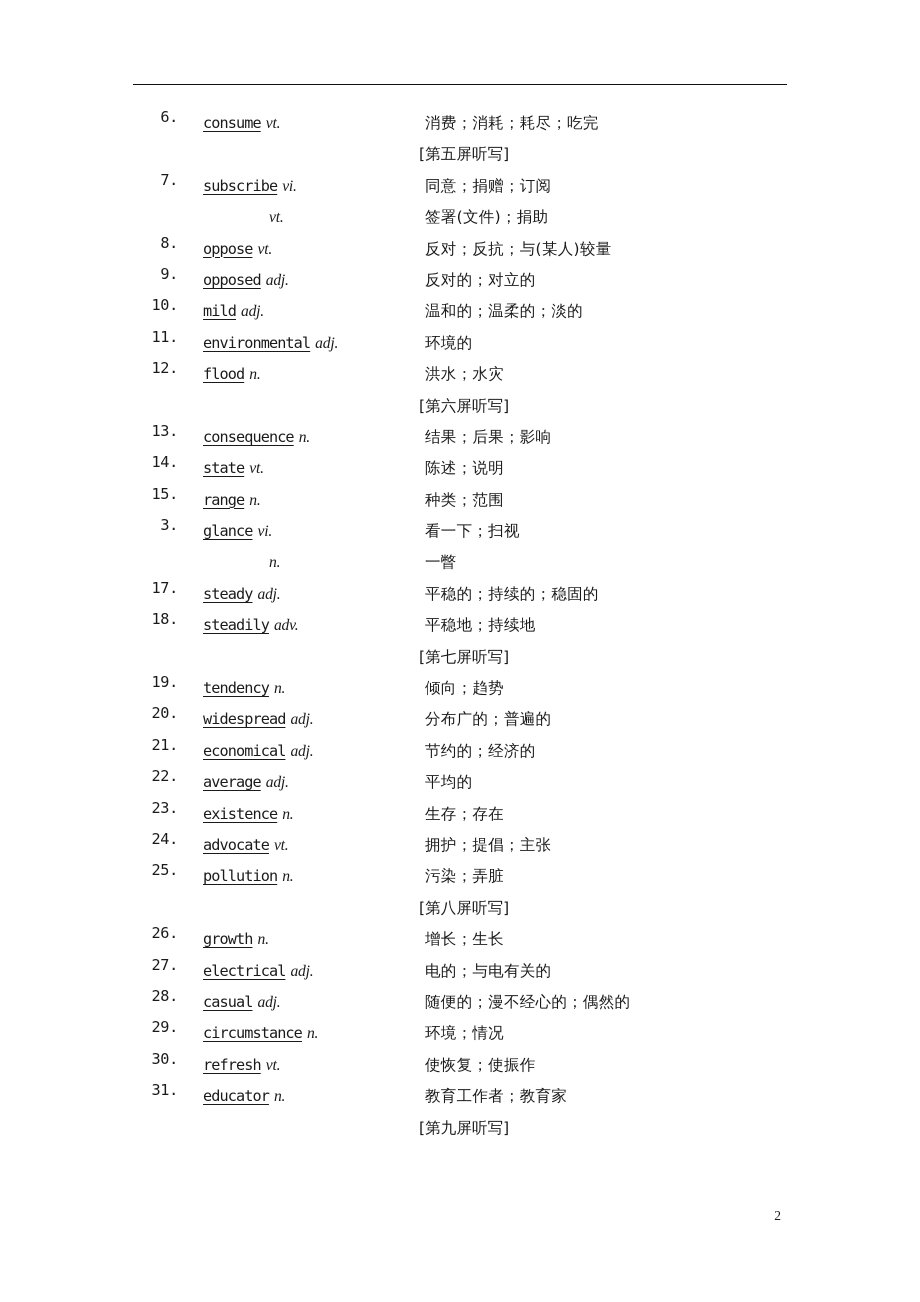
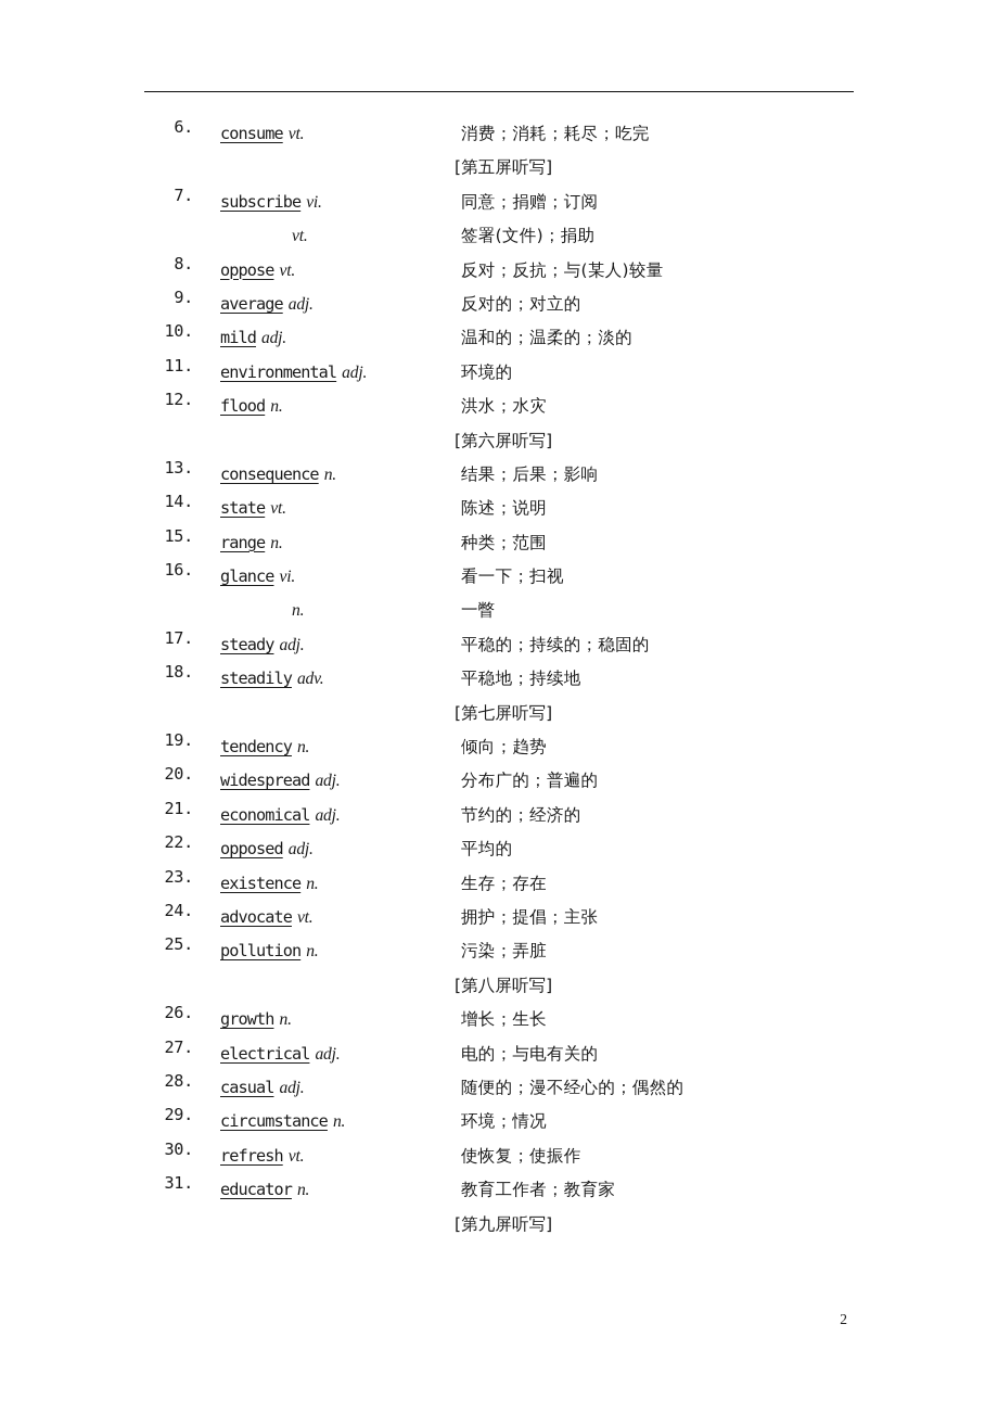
  6.
  consume vt.
  消费；消耗；耗尽；吃完
  [第五屏听写]
  7.
  subscribe vi.
  同意；捐赠；订阅
  vt.
  签署(文件)；捐助
  8.
  oppose vt.
  反对；反抗；与(某人)较量
  9.
- opposed adj.
+ average adj.
  反对的；对立的
  10.
  mild adj.
  温和的；温柔的；淡的
  11.
  environmental adj.
  环境的
  12.
  flood n.
  洪水；水灾
  [第六屏听写]
  13.
  consequence n.
  结果；后果；影响
  14.
  state vt.
  陈述；说明
  15.
  range n.
  种类；范围
- 3.
+ 16.
  glance vi.
  看一下；扫视
  n.
  一瞥
  17.
  steady adj.
  平稳的；持续的；稳固的
  18.
  steadily adv.
  平稳地；持续地
  [第七屏听写]
  19.
  tendency n.
  倾向；趋势
  20.
  widespread adj.
  分布广的；普遍的
  21.
  economical adj.
  节约的；经济的
  22.
- average adj.
+ opposed adj.
  平均的
  23.
  existence n.
  生存；存在
  24.
  advocate vt.
  拥护；提倡；主张
  25.
  pollution n.
  污染；弄脏
  [第八屏听写]
  26.
  growth n.
  增长；生长
  27.
  electrical adj.
  电的；与电有关的
  28.
  casual adj.
  随便的；漫不经心的；偶然的
  29.
  circumstance n.
  环境；情况
  30.
  refresh vt.
  使恢复；使振作
  31.
  educator n.
  教育工作者；教育家
  [第九屏听写]
  2
